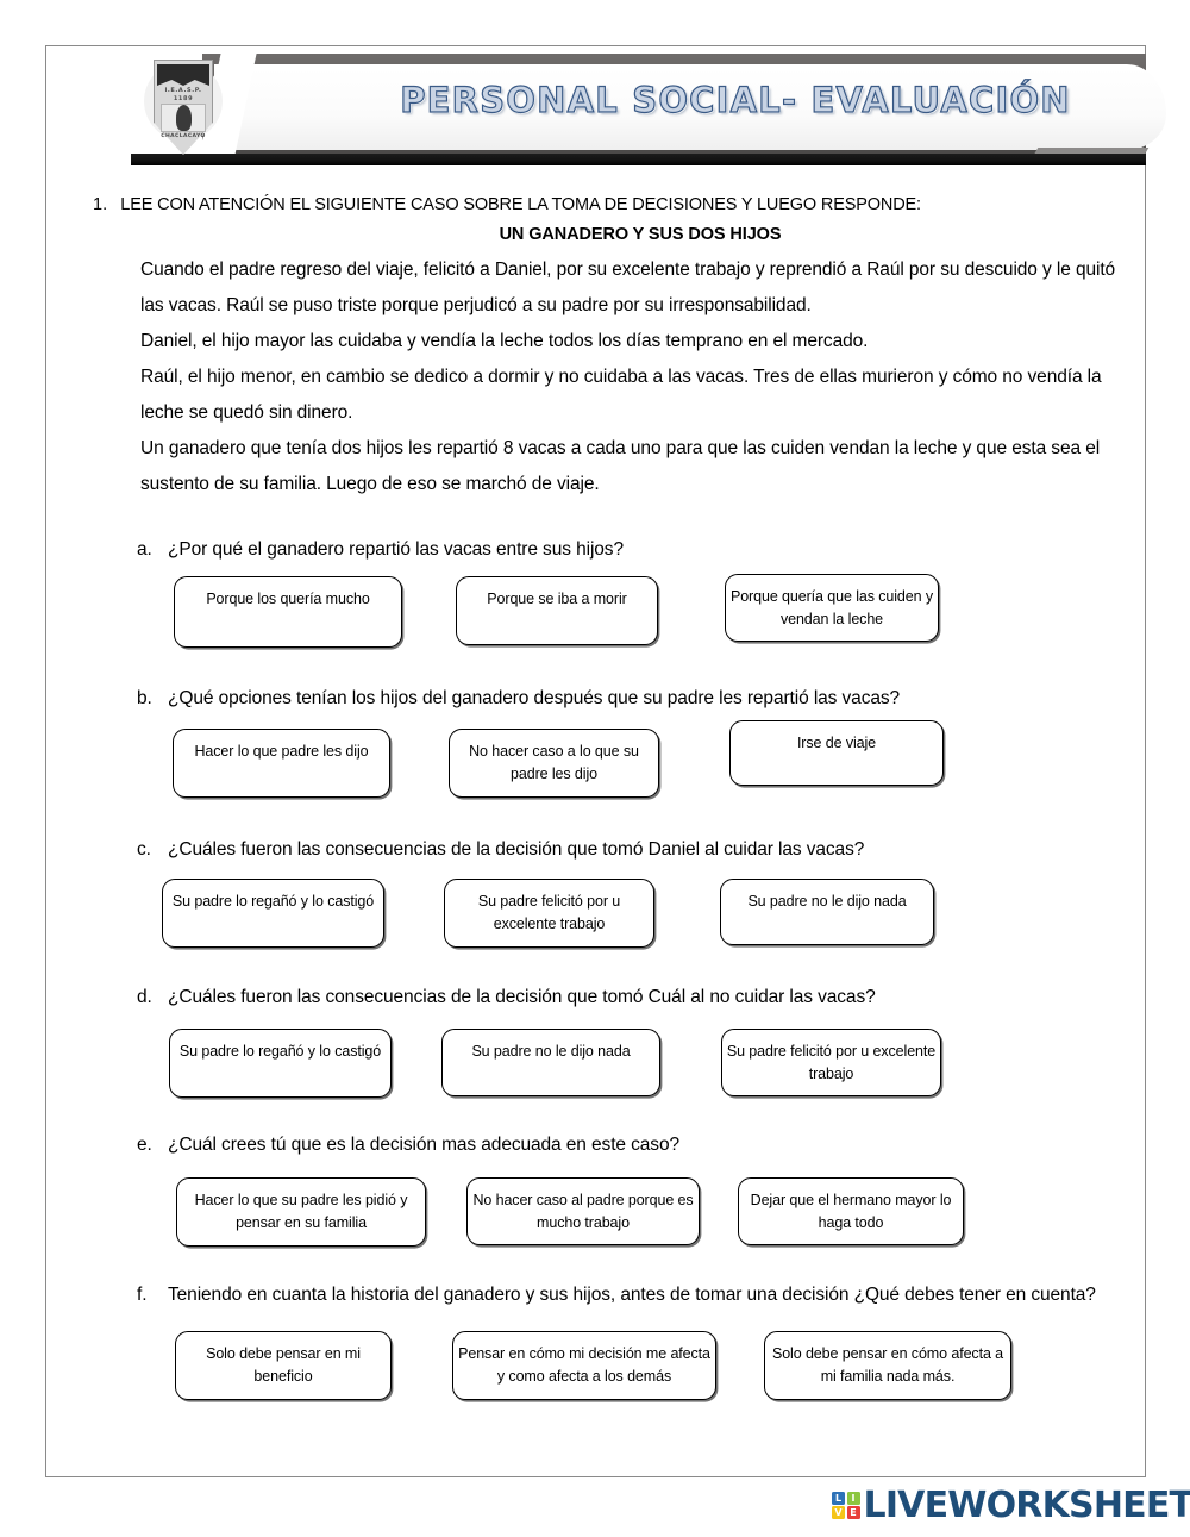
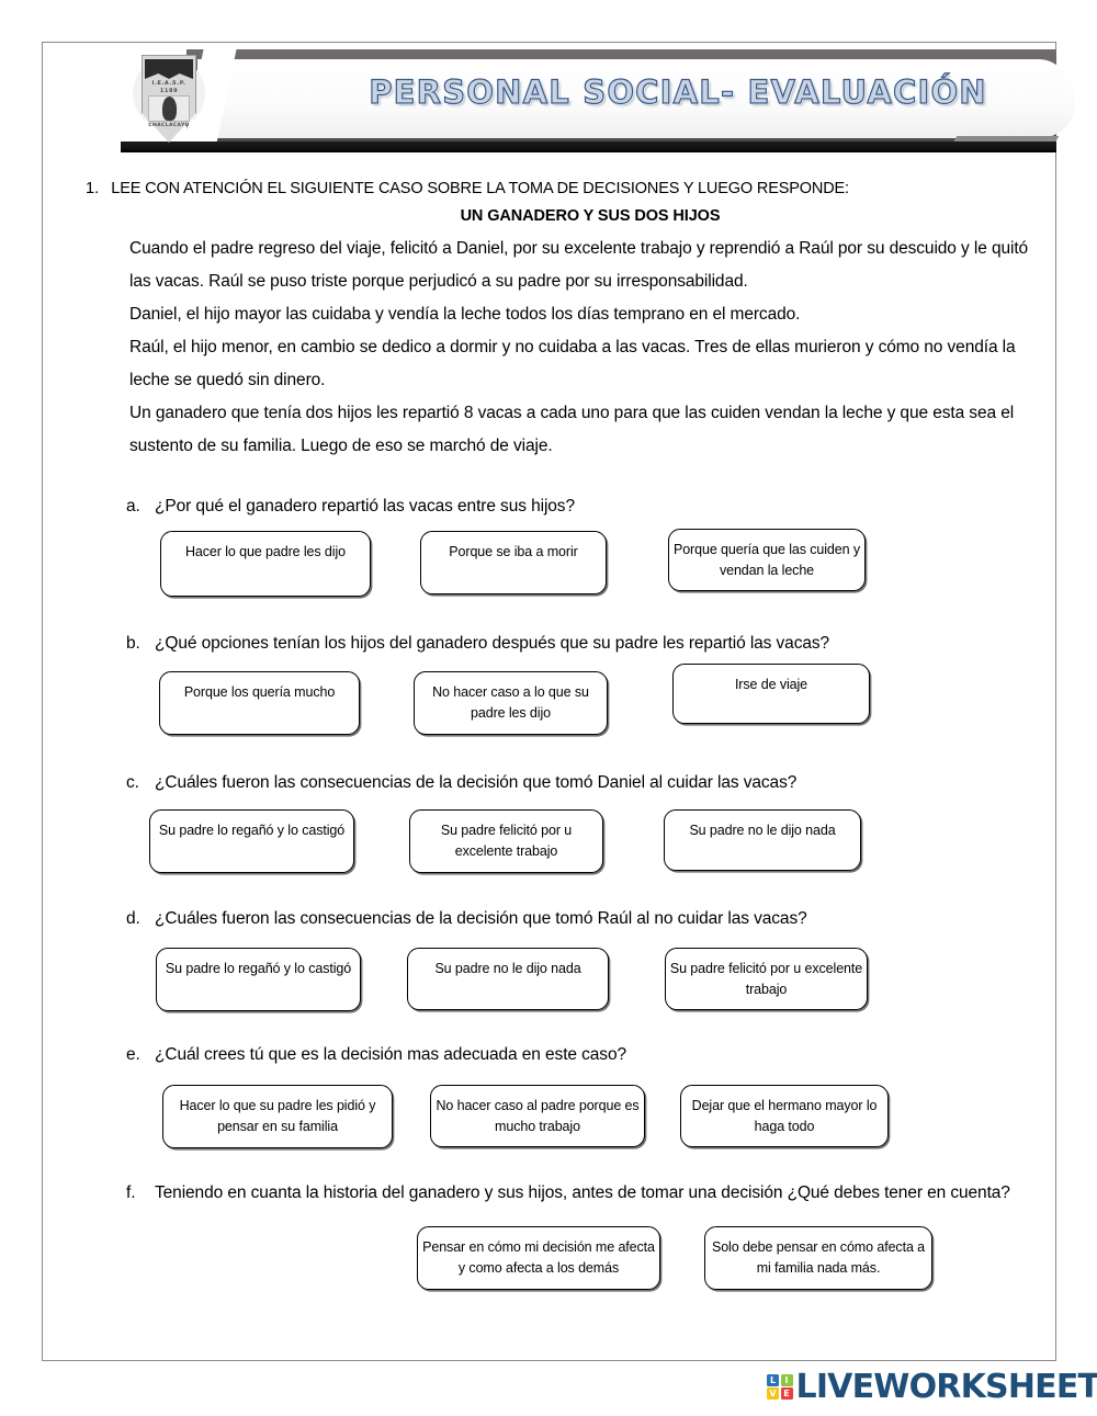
  PERSONAL SOCIAL- EVALUACIÓN
  1.
  LEE CON ATENCIÓN EL SIGUIENTE CASO SOBRE LA TOMA DE DECISIONES Y LUEGO RESPONDE:
  UN GANADERO Y SUS DOS HIJOS
  Cuando el padre regreso del viaje, felicitó a Daniel, por su excelente trabajo y reprendió a Raúl por su descuido y le quitó las vacas. Raúl se puso triste porque perjudicó a su padre por su irresponsabilidad.
  Daniel, el hijo mayor las cuidaba y vendía la leche todos los días temprano en el mercado.
  Raúl, el hijo menor, en cambio se dedico a dormir y no cuidaba a las vacas. Tres de ellas murieron y cómo no vendía la leche se quedó sin dinero.
  Un ganadero que tenía dos hijos les repartió 8 vacas a cada uno para que las cuiden vendan la leche y que esta sea el sustento de su familia. Luego de eso se marchó de viaje.
  a.
  ¿Por qué el ganadero repartió las vacas entre sus hijos?
- Porque los quería mucho
+ Hacer lo que padre les dijo
  Porque se iba a morir
  Porque quería que las cuiden y vendan la leche
  b.
  ¿Qué opciones tenían los hijos del ganadero después que su padre les repartió las vacas?
- Hacer lo que padre les dijo
+ Porque los quería mucho
  No hacer caso a lo que su padre les dijo
  Irse de viaje
  c.
  ¿Cuáles fueron las consecuencias de la decisión que tomó Daniel al cuidar las vacas?
  Su padre lo regañó y lo castigó
  Su padre felicitó por u excelente trabajo
  Su padre no le dijo nada
  d.
- ¿Cuáles fueron las consecuencias de la decisión que tomó Cuál al no cuidar las vacas?
+ ¿Cuáles fueron las consecuencias de la decisión que tomó Raúl al no cuidar las vacas?
  Su padre lo regañó y lo castigó
  Su padre no le dijo nada
  Su padre felicitó por u excelente trabajo
  e.
  ¿Cuál crees tú que es la decisión mas adecuada en este caso?
  Hacer lo que su padre les pidió y pensar en su familia
  No hacer caso al padre porque es mucho trabajo
  Dejar que el hermano mayor lo haga todo
  f.
  Teniendo en cuanta la historia del ganadero y sus hijos, antes de tomar una decisión ¿Qué debes tener en cuenta?
- Solo debe pensar en mi beneficio
  Pensar en cómo mi decisión me afecta y como afecta a los demás
  Solo debe pensar en cómo afecta a mi familia nada más.
  L
  I
  V
  E
  LIVEWORKSHEET
